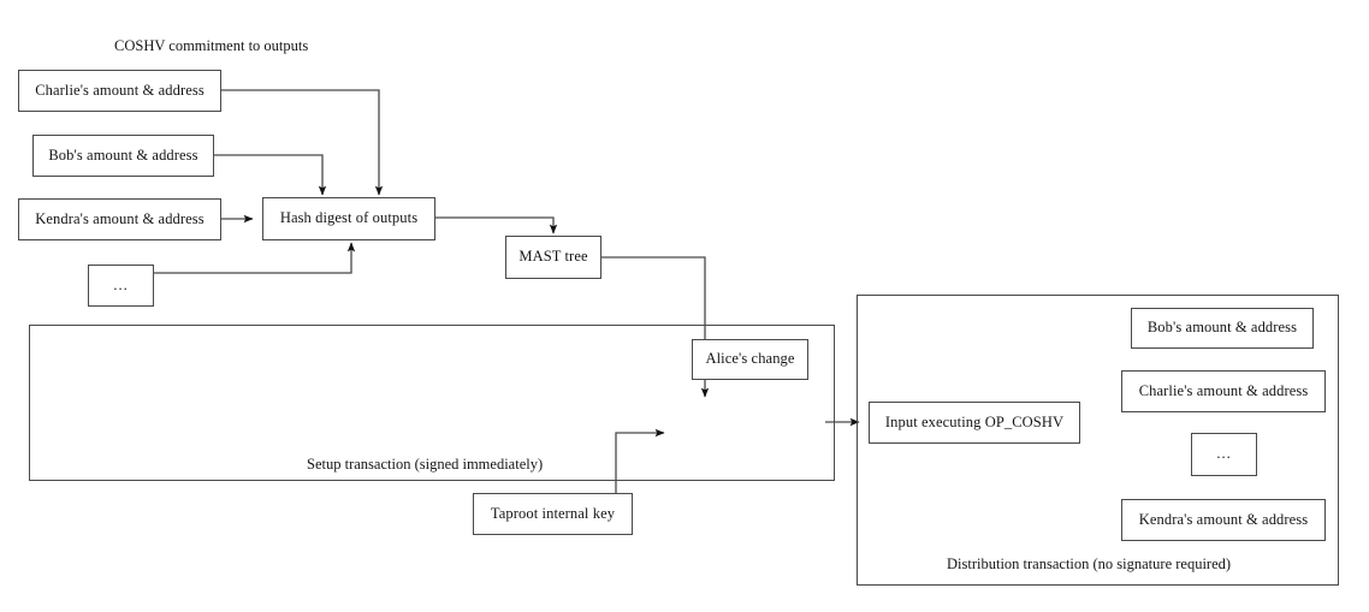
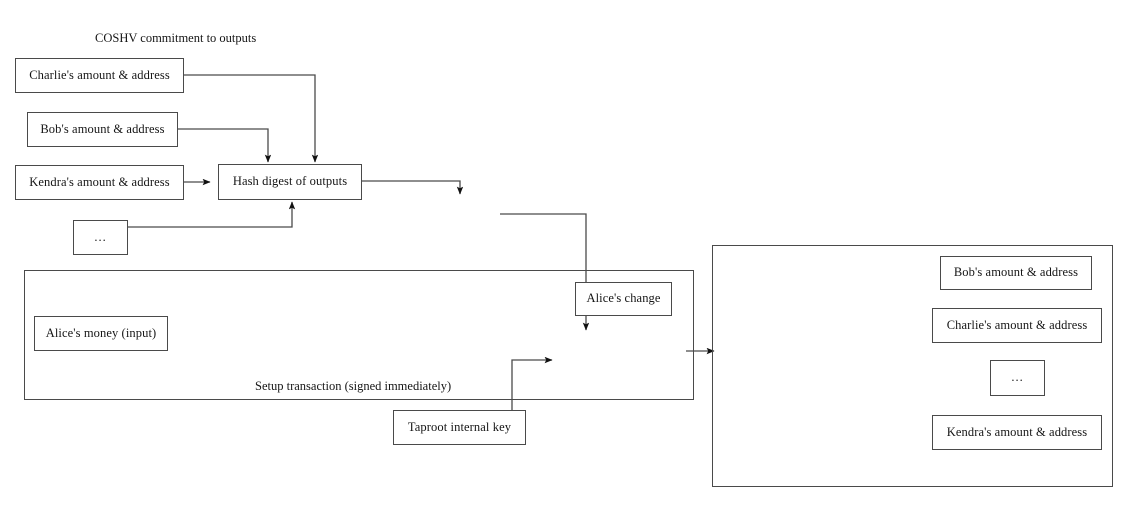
  COSHV commitment to outputs
  Charlie's amount & address
  Bob's amount & address
  Kendra's amount & address
  ...
  Hash digest of outputs
- MAST tree
  Setup transaction (signed immediately)
+ Alice's money (input)
  Alice's change
  Taproot internal key
- Distribution transaction (no signature required)
- Input executing OP_COSHV
  Bob's amount & address
  Charlie's amount & address
  ...
  Kendra's amount & address
